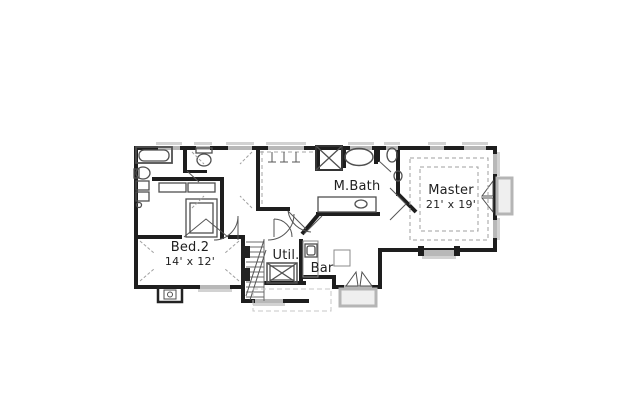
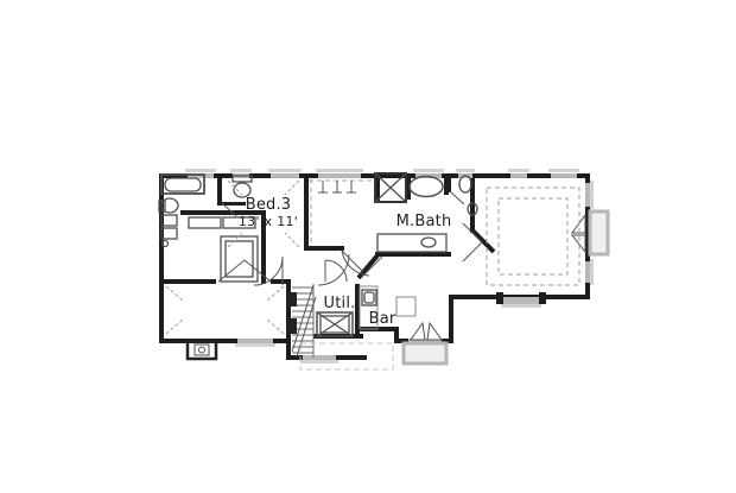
+ Bed.3
+ 13' x 11'
  M.Bath
- Master
- 21' x 19'
- Bed.2
- 14' x 12'
  Util.
  Bar
